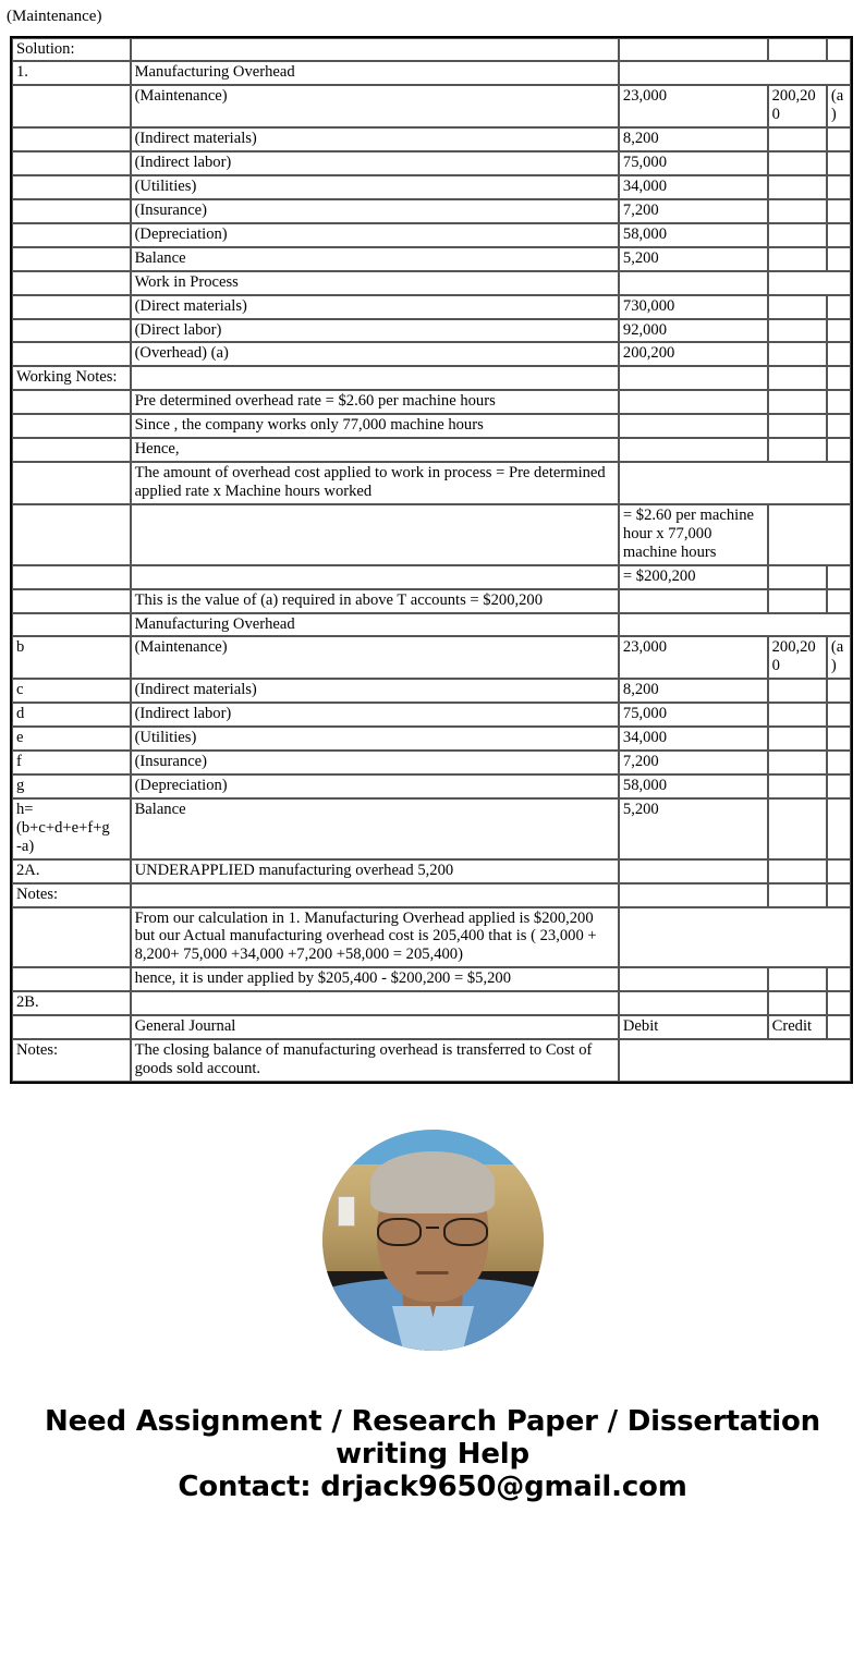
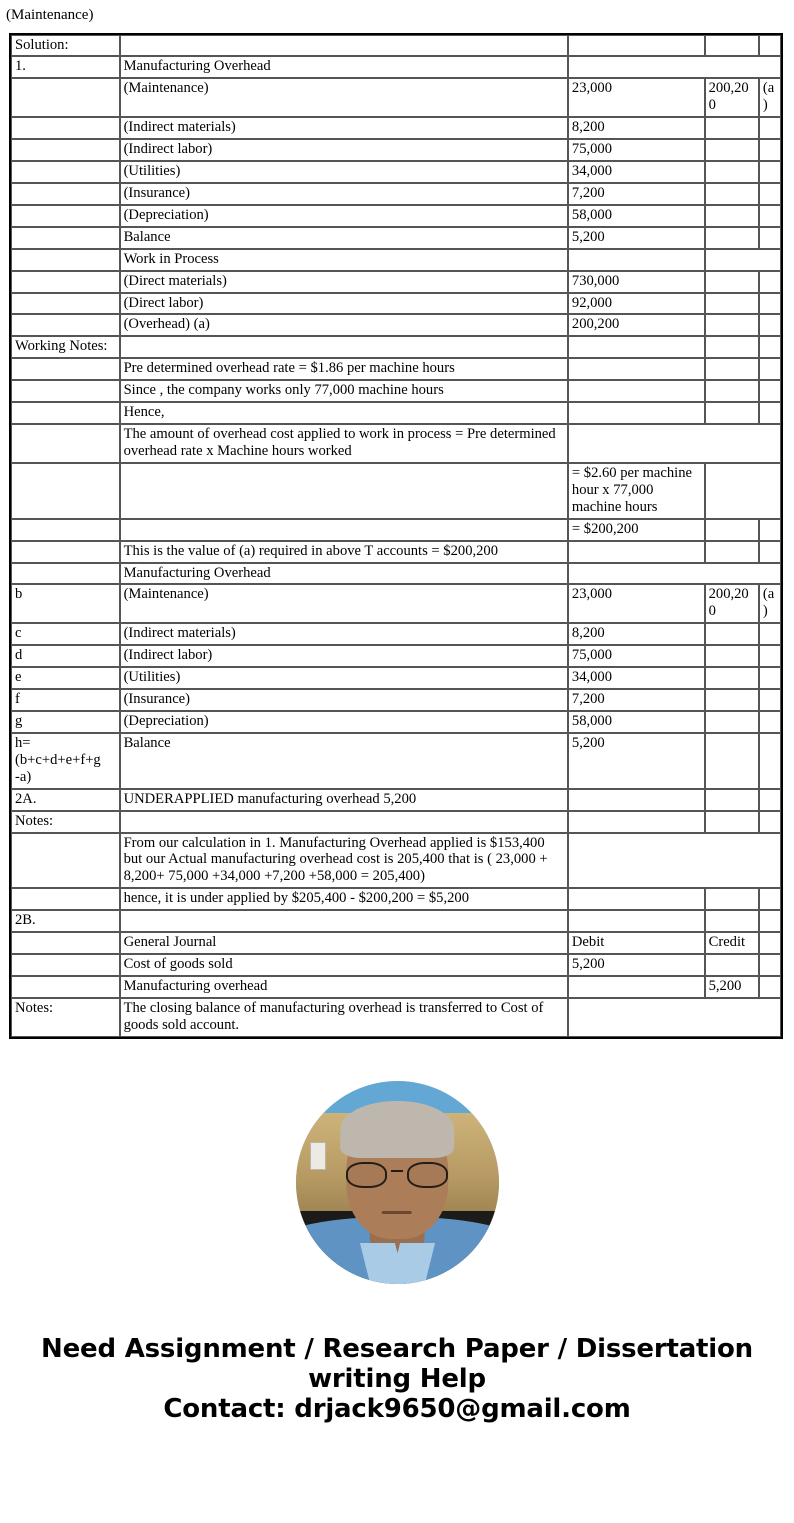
  (Maintenance)
  Solution:
  1.	Manufacturing Overhead
  	(Maintenance)	23,000	200,200	(a)
  	(Indirect materials)	8,200
  	(Indirect labor)	75,000
  	(Utilities)	34,000
  	(Insurance)	7,200
  	(Depreciation)	58,000
  	Balance	5,200
  	Work in Process
  	(Direct materials)	730,000
  	(Direct labor)	92,000
  	(Overhead) (a)	200,200
  Working Notes:
- 	Pre determined overhead rate = $2.60 per machine hours
+ 	Pre determined overhead rate = $1.86 per machine hours
  	Since , the company works only 77,000 machine hours
  	Hence,
- 	The amount of overhead cost applied to work in process = Pre determined applied rate x Machine hours worked
+ 	The amount of overhead cost applied to work in process = Pre determined overhead rate x Machine hours worked
  		= $2.60 per machine hour x 77,000machine hours
  		= $200,200
  	This is the value of (a) required in above T accounts = $200,200
  	Manufacturing Overhead
  b	(Maintenance)	23,000	200,200	(a)
  c	(Indirect materials)	8,200
  d	(Indirect labor)	75,000
  e	(Utilities)	34,000
  f	(Insurance)	7,200
  g	(Depreciation)	58,000
  h=(b+c+d+e+f+g-a)	Balance	5,200
  2A.	UNDERAPPLIED manufacturing overhead 5,200
  Notes:
- 	From our calculation in 1. Manufacturing Overhead applied is $200,200 but our Actual manufacturing overhead cost is 205,400 that is ( 23,000 + 8,200+ 75,000 +34,000 +7,200 +58,000 = 205,400)
+ 	From our calculation in 1. Manufacturing Overhead applied is $153,400 but our Actual manufacturing overhead cost is 205,400 that is ( 23,000 + 8,200+ 75,000 +34,000 +7,200 +58,000 = 205,400)
  	hence, it is under applied by $205,400 - $200,200 = $5,200
  2B.
  	General Journal	Debit	Credit
+ 	Cost of goods sold	5,200
+ 	Manufacturing overhead		5,200
  Notes:	The closing balance of manufacturing overhead is transferred to Cost of goods sold account.
  Need Assignment / Research Paper / Dissertation
  writing Help
  Contact: drjack9650@gmail.com
